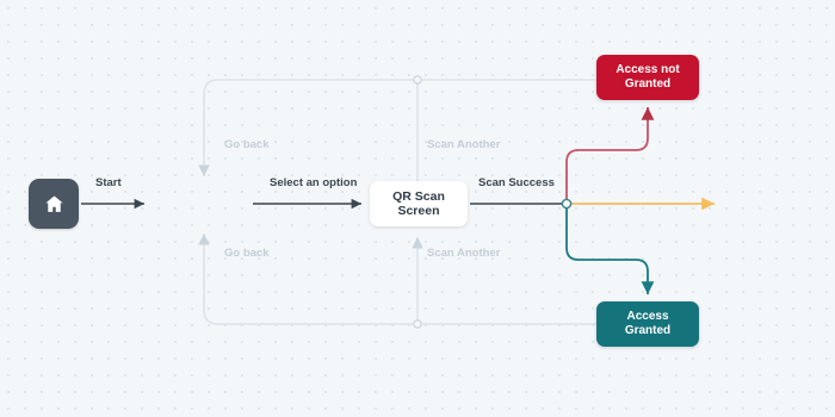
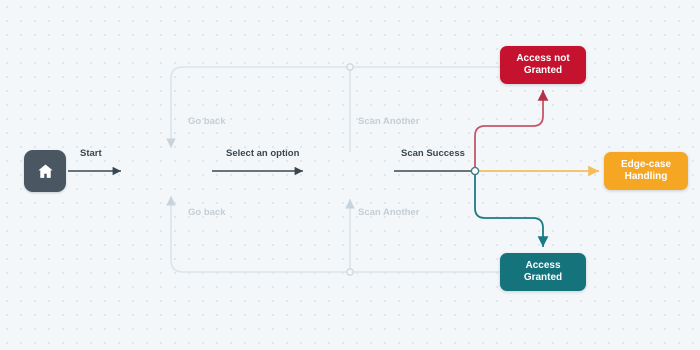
- QR Scan
- Screen
  Access not
  Granted
  Access
  Granted
+ Edge-case
+ Handling
  Start
  Select an option
  Scan Success
  Go back
  Go back
  Scan Another
  Scan Another
